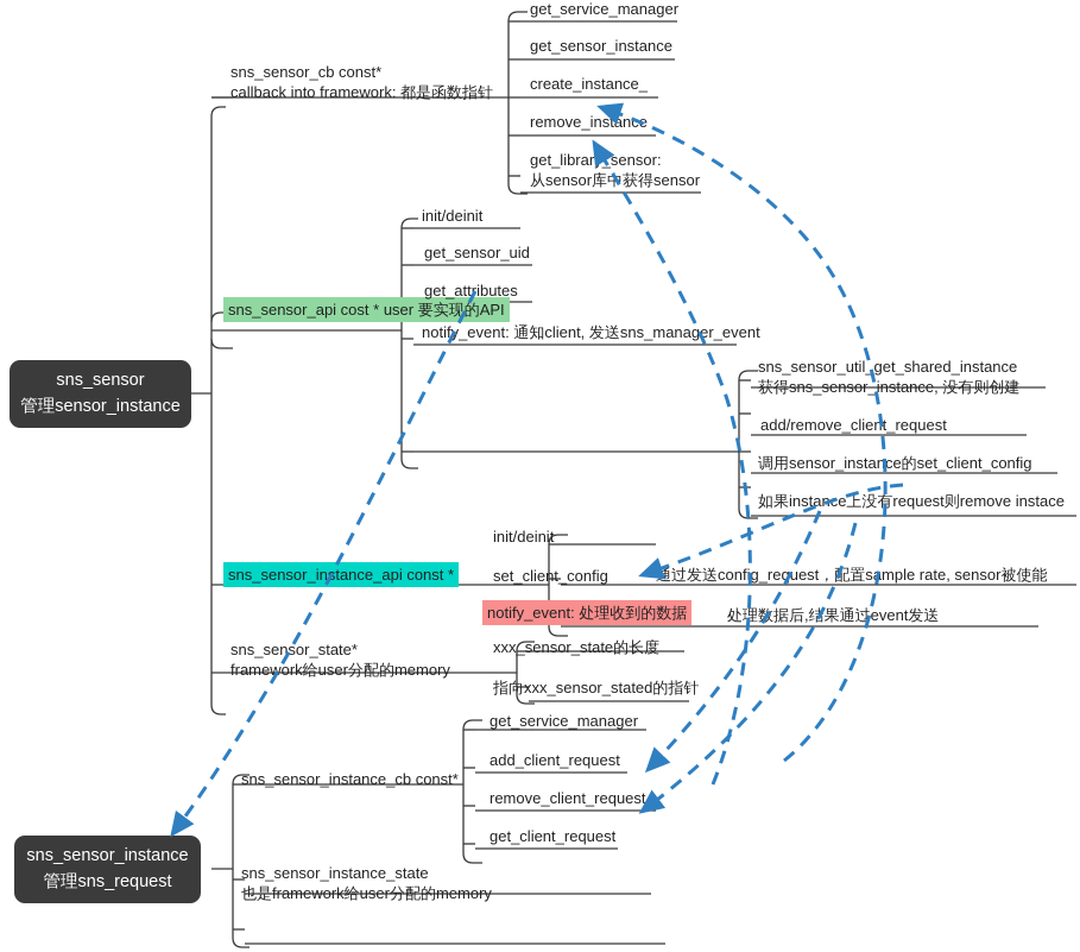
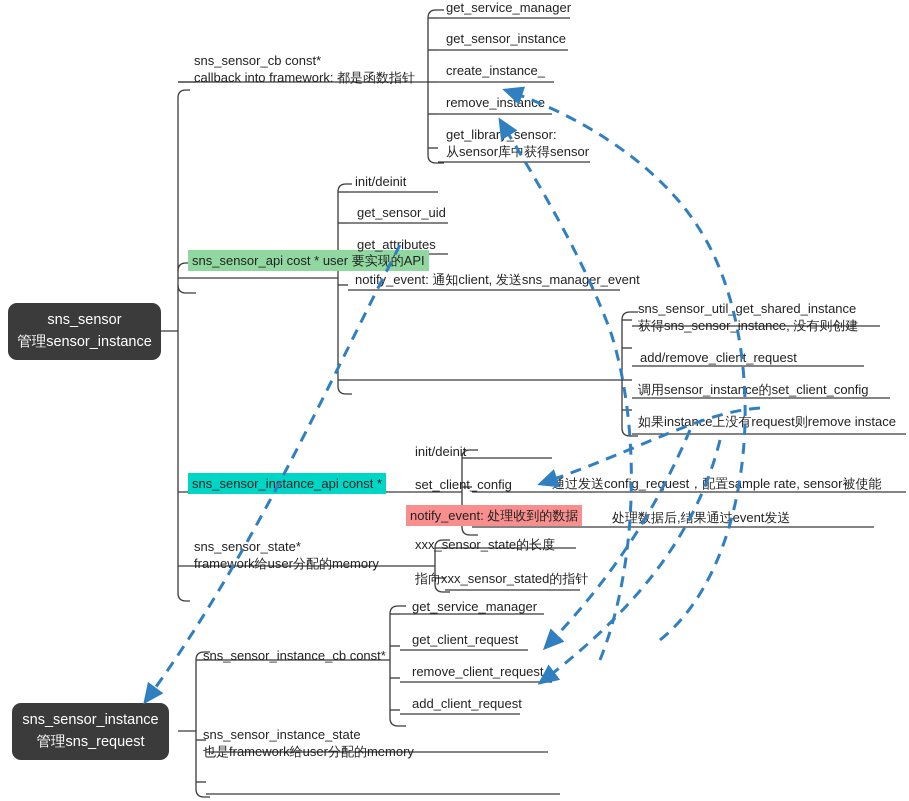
  sns_sensor
  管理sensor_instance
  sns_sensor_instance
  管理sns_request
  sns_sensor_cb const*
  callback into framework: 都是函数指针
  sns_sensor_api cost * user 要实现的API
  sns_sensor_intance_api const *
  sns_sensor_state*
  framework给user分配的memory
  sns_sensor_instance_cb const*
  sns_sensor_instance_state
  也是framework给user分配的memory
  get_service_manager
  get_sensor_instance
  create_instance_
  remove_instan
  get_librarysensor:
  从sensor库获得sensor
  init/deinit
  get_sensor_uid
  get_attibutes
  notif_event: 通知client, 发送sns_manager_event
  sns_sensor_util_get_shared_instance
  获得sns_sensor_instance, 没有则创建
  add/remove_client_request
  调用sensor_instance的set_client_config
  如果instane上没有request则remove instace
  init/deinit
  set_client_config
  通过发送confg_request，配置smple rate, sensor被使能
  notify_event: 处理收到的数据
  处理据后,结果通过event发送
  xxx_sensor_state的长度
  指向xxx_sensor_stated的指针
  get_service_manager
- add_client_request
+ get_client_request
  remove_client_request
- get_client_request
+ add_client_request
